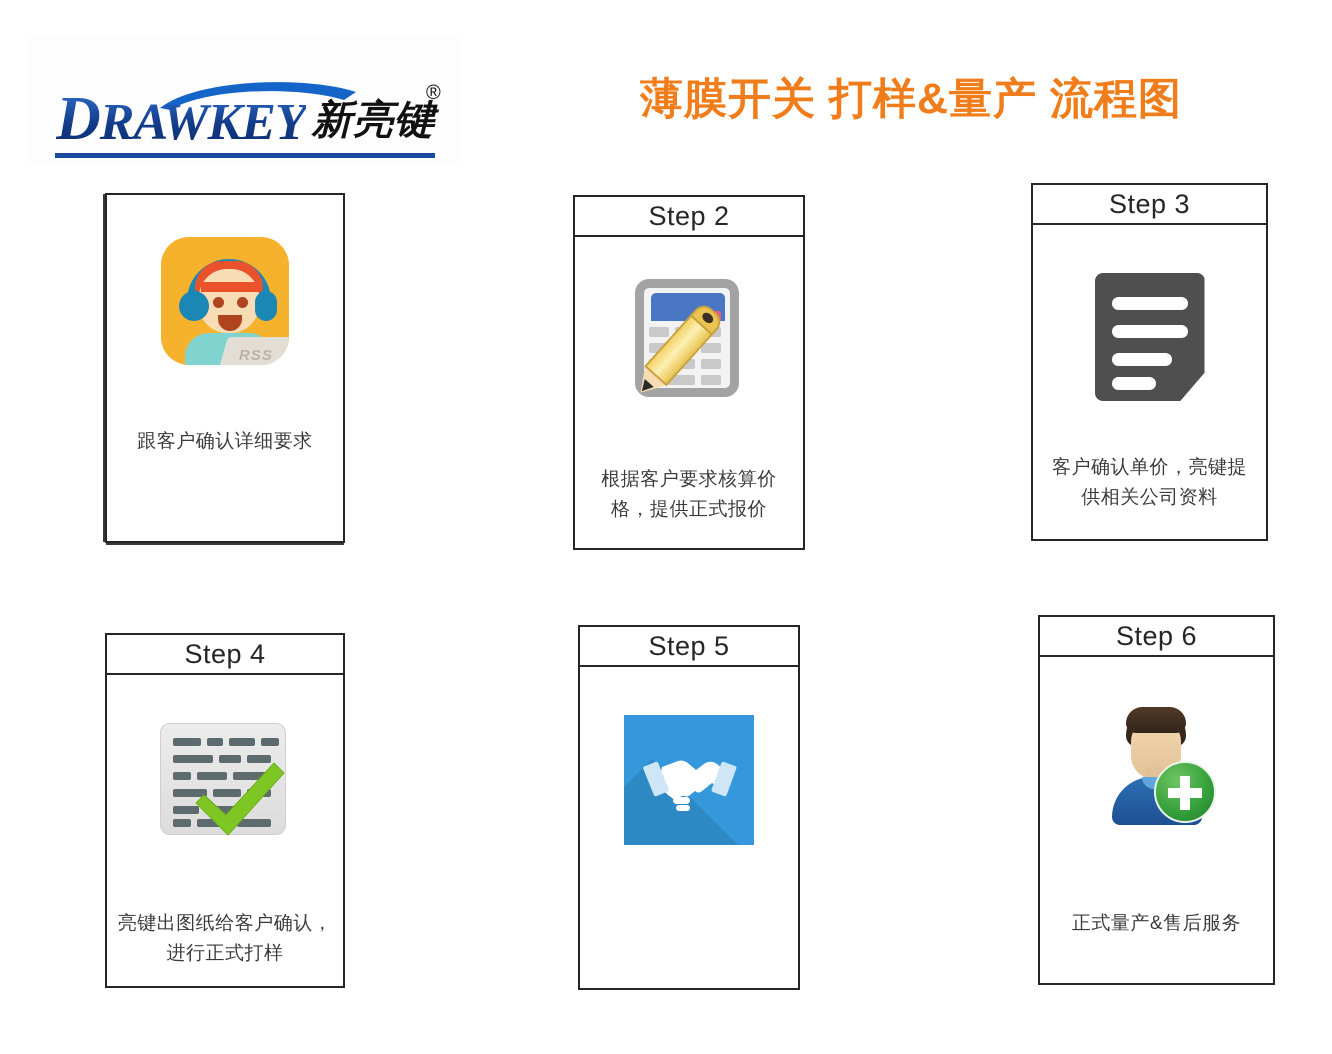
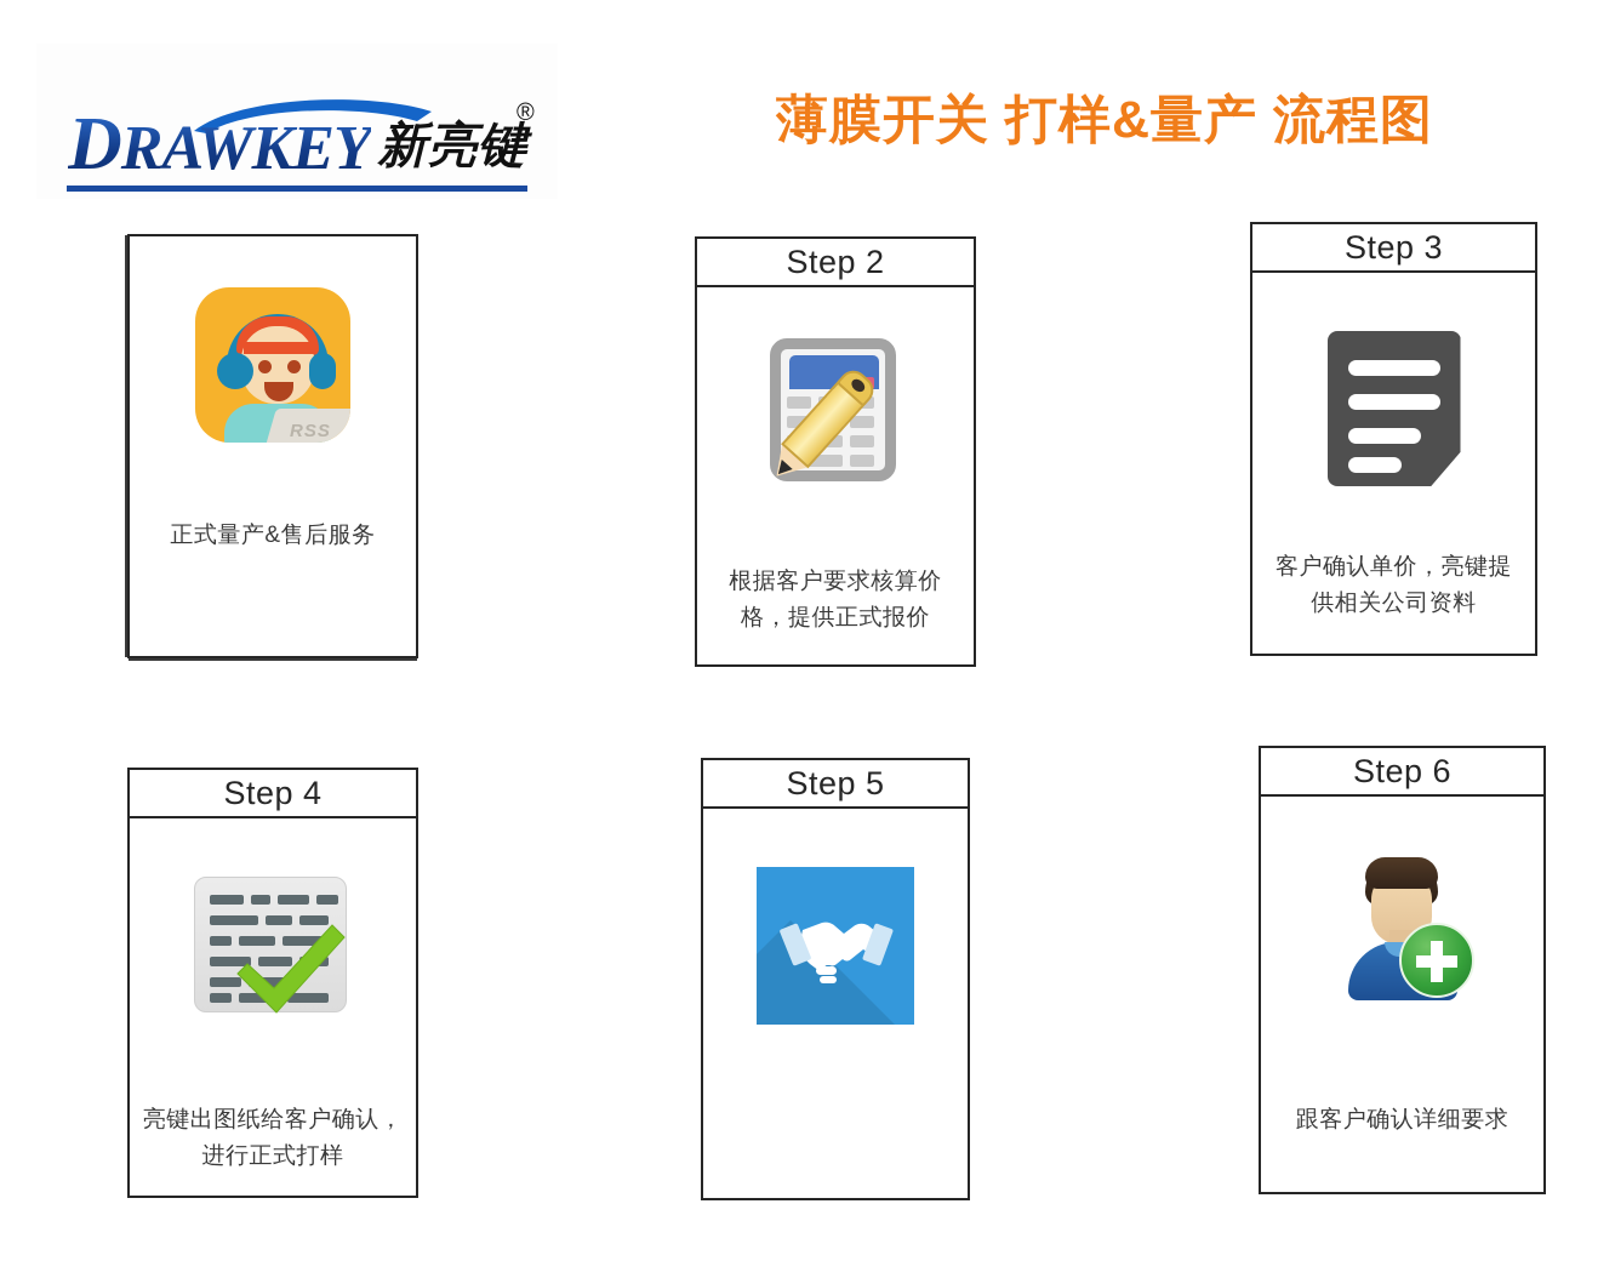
  DRAWKEY
  新亮键
  ®
  薄膜开关 打样&量产 流程图
  RSS
- 跟客户确认详细要求
+ 正式量产&售后服务
  Step 2
  根据客户要求核算价格，提供正式报价
  Step 3
  客户确认单价，亮键提供相关公司资料
  Step 4
  亮键出图纸给客户确认，进行正式打样
  Step 5
  Step 6
- 正式量产&售后服务
+ 跟客户确认详细要求
